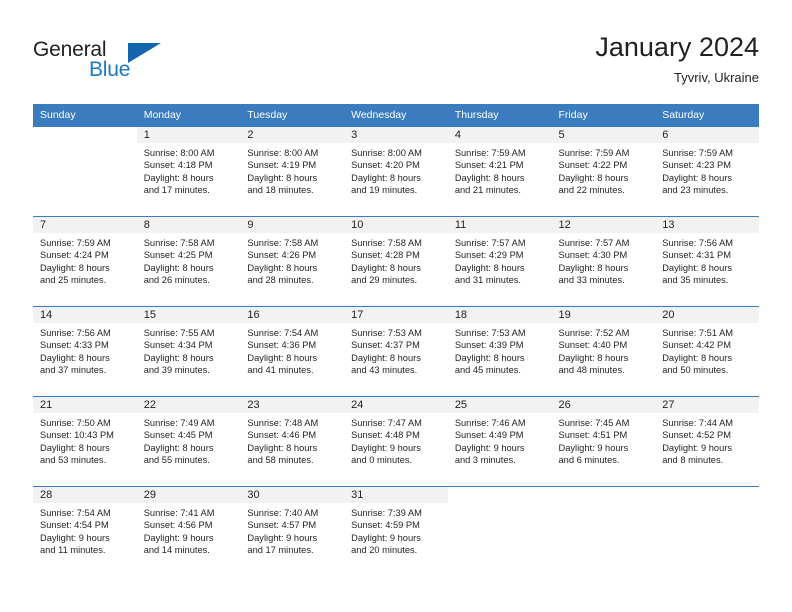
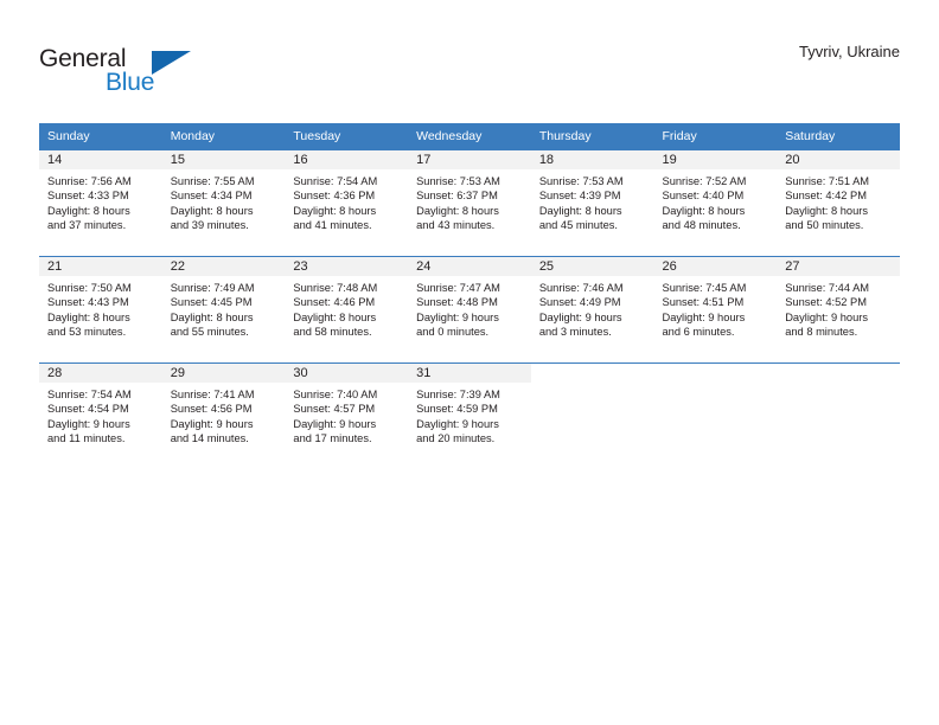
  General
  Blue
- January 2024
  Tyvriv, Ukraine
  Sunday	Monday	Tuesday	Wednesday	Thursday	Friday	Saturday
- 	1Sunrise: 8:00 AMSunset: 4:18 PMDaylight: 8 hoursand 17 minutes.	2Sunrise: 8:00 AMSunset: 4:19 PMDaylight: 8 hoursand 18 minutes.	3Sunrise: 8:00 AMSunset: 4:20 PMDaylight: 8 hoursand 19 minutes.	4Sunrise: 7:59 AMSunset: 4:21 PMDaylight: 8 hoursand 21 minutes.	5Sunrise: 7:59 AMSunset: 4:22 PMDaylight: 8 hoursand 22 minutes.	6Sunrise: 7:59 AMSunset: 4:23 PMDaylight: 8 hoursand 23 minutes.
- 7Sunrise: 7:59 AMSunset: 4:24 PMDaylight: 8 hoursand 25 minutes.	8Sunrise: 7:58 AMSunset: 4:25 PMDaylight: 8 hoursand 26 minutes.	9Sunrise: 7:58 AMSunset: 4:26 PMDaylight: 8 hoursand 28 minutes.	10Sunrise: 7:58 AMSunset: 4:28 PMDaylight: 8 hoursand 29 minutes.	11Sunrise: 7:57 AMSunset: 4:29 PMDaylight: 8 hoursand 31 minutes.	12Sunrise: 7:57 AMSunset: 4:30 PMDaylight: 8 hoursand 33 minutes.	13Sunrise: 7:56 AMSunset: 4:31 PMDaylight: 8 hoursand 35 minutes.
- 14Sunrise: 7:56 AMSunset: 4:33 PMDaylight: 8 hoursand 37 minutes.	15Sunrise: 7:55 AMSunset: 4:34 PMDaylight: 8 hoursand 39 minutes.	16Sunrise: 7:54 AMSunset: 4:36 PMDaylight: 8 hoursand 41 minutes.	17Sunrise: 7:53 AMSunset: 4:37 PMDaylight: 8 hoursand 43 minutes.	18Sunrise: 7:53 AMSunset: 4:39 PMDaylight: 8 hoursand 45 minutes.	19Sunrise: 7:52 AMSunset: 4:40 PMDaylight: 8 hoursand 48 minutes.	20Sunrise: 7:51 AMSunset: 4:42 PMDaylight: 8 hoursand 50 minutes.
+ 14Sunrise: 7:56 AMSunset: 4:33 PMDaylight: 8 hoursand 37 minutes.	15Sunrise: 7:55 AMSunset: 4:34 PMDaylight: 8 hoursand 39 minutes.	16Sunrise: 7:54 AMSunset: 4:36 PMDaylight: 8 hoursand 41 minutes.	17Sunrise: 7:53 AMSunset: 6:37 PMDaylight: 8 hoursand 43 minutes.	18Sunrise: 7:53 AMSunset: 4:39 PMDaylight: 8 hoursand 45 minutes.	19Sunrise: 7:52 AMSunset: 4:40 PMDaylight: 8 hoursand 48 minutes.	20Sunrise: 7:51 AMSunset: 4:42 PMDaylight: 8 hoursand 50 minutes.
- 21Sunrise: 7:50 AMSunset: 10:43 PMDaylight: 8 hoursand 53 minutes.	22Sunrise: 7:49 AMSunset: 4:45 PMDaylight: 8 hoursand 55 minutes.	23Sunrise: 7:48 AMSunset: 4:46 PMDaylight: 8 hoursand 58 minutes.	24Sunrise: 7:47 AMSunset: 4:48 PMDaylight: 9 hoursand 0 minutes.	25Sunrise: 7:46 AMSunset: 4:49 PMDaylight: 9 hoursand 3 minutes.	26Sunrise: 7:45 AMSunset: 4:51 PMDaylight: 9 hoursand 6 minutes.	27Sunrise: 7:44 AMSunset: 4:52 PMDaylight: 9 hoursand 8 minutes.
+ 21Sunrise: 7:50 AMSunset: 4:43 PMDaylight: 8 hoursand 53 minutes.	22Sunrise: 7:49 AMSunset: 4:45 PMDaylight: 8 hoursand 55 minutes.	23Sunrise: 7:48 AMSunset: 4:46 PMDaylight: 8 hoursand 58 minutes.	24Sunrise: 7:47 AMSunset: 4:48 PMDaylight: 9 hoursand 0 minutes.	25Sunrise: 7:46 AMSunset: 4:49 PMDaylight: 9 hoursand 3 minutes.	26Sunrise: 7:45 AMSunset: 4:51 PMDaylight: 9 hoursand 6 minutes.	27Sunrise: 7:44 AMSunset: 4:52 PMDaylight: 9 hoursand 8 minutes.
  28Sunrise: 7:54 AMSunset: 4:54 PMDaylight: 9 hoursand 11 minutes.	29Sunrise: 7:41 AMSunset: 4:56 PMDaylight: 9 hoursand 14 minutes.	30Sunrise: 7:40 AMSunset: 4:57 PMDaylight: 9 hoursand 17 minutes.	31Sunrise: 7:39 AMSunset: 4:59 PMDaylight: 9 hoursand 20 minutes.
